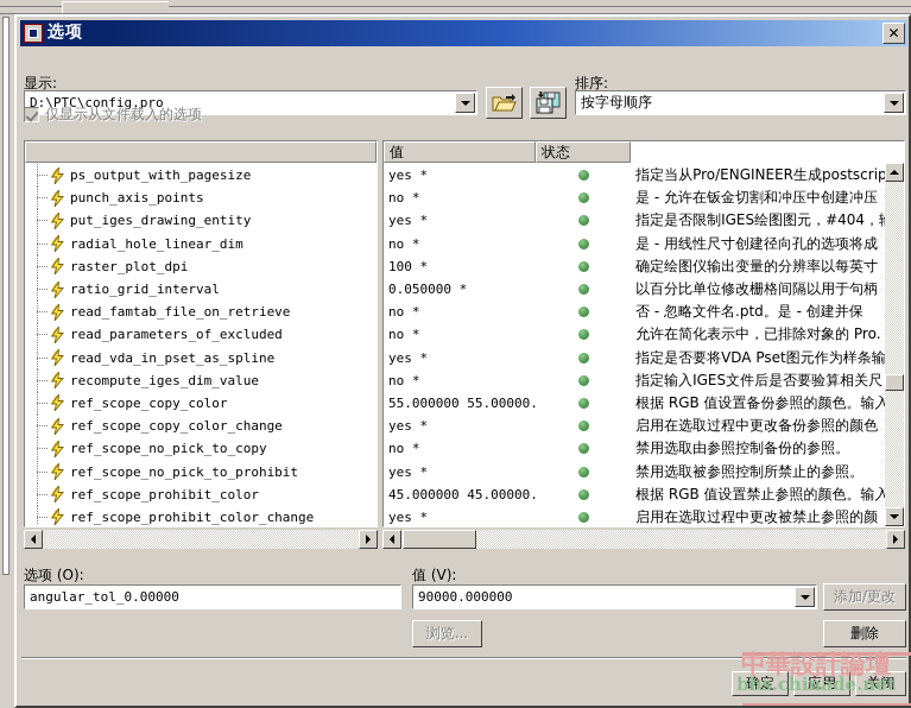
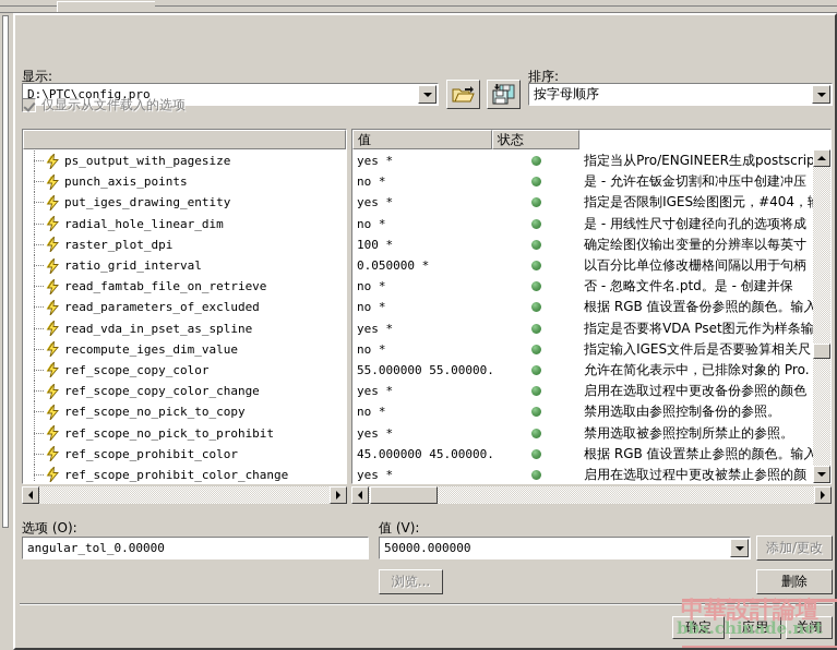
- 选项
- ✕
  显示:
  D:\PTC\config.pro
  排序:
  按字母顺序
  仅显示从文件载入的选项
  ps_output_with_pagesize
  punch_axis_points
  put_iges_drawing_entity
  radial_hole_linear_dim
  raster_plot_dpi
  ratio_grid_interval
  read_famtab_file_on_retrieve
  read_parameters_of_excluded
  read_vda_in_pset_as_spline
  recompute_iges_dim_value
  ref_scope_copy_color
  ref_scope_copy_color_change
  ref_scope_no_pick_to_copy
  ref_scope_no_pick_to_prohibit
  ref_scope_prohibit_color
  ref_scope_prohibit_color_change
  值
  状态
  yes *
  指定当从Pro/ENGINEER生成postscrip
  no *
  是 - 允许在钣金切割和冲压中创建冲压
  yes *
  指定是否限制IGES绘图图元，#404，
  no *
  是 - 用线性尺寸创建径向孔的选项将成
  100 *
  确定绘图仪输出变量的分辨率以每英寸
  0.050000 *
  以百分比单位修改栅格间隔以用于句柄
  no *
  否 - 忽略文件名.ptd。是 - 创建并保
  no *
- 允许在简化表示中，已排除对象的 Pro.
+ 根据 RGB 值设置备份参照的颜色。输入
  yes *
  指定是否要将VDA Pset图元作为样条输
  no *
  指定输入IGES文件后是否要验算相关尺
  55.000000 55.00000.
- 根据 RGB 值设置备份参照的颜色。输入
+ 允许在简化表示中，已排除对象的 Pro.
  yes *
  启用在选取过程中更改备份参照的颜色
  no *
  禁用选取由参照控制备份的参照。
  yes *
  禁用选取被参照控制所禁止的参照。
  45.000000 45.00000.
  根据 RGB 值设置禁止参照的颜色。输入
  yes *
  启用在选取过程中更改被禁止参照的颜
  选项 (O):
  angular_tol_0.00000
  值 (V):
- 90000.000000
+ 50000.000000
  添加/更改
  浏览...
  删除
  确定
  应用
  关闭
  中華設計論壇
  bbs.chinade.net
